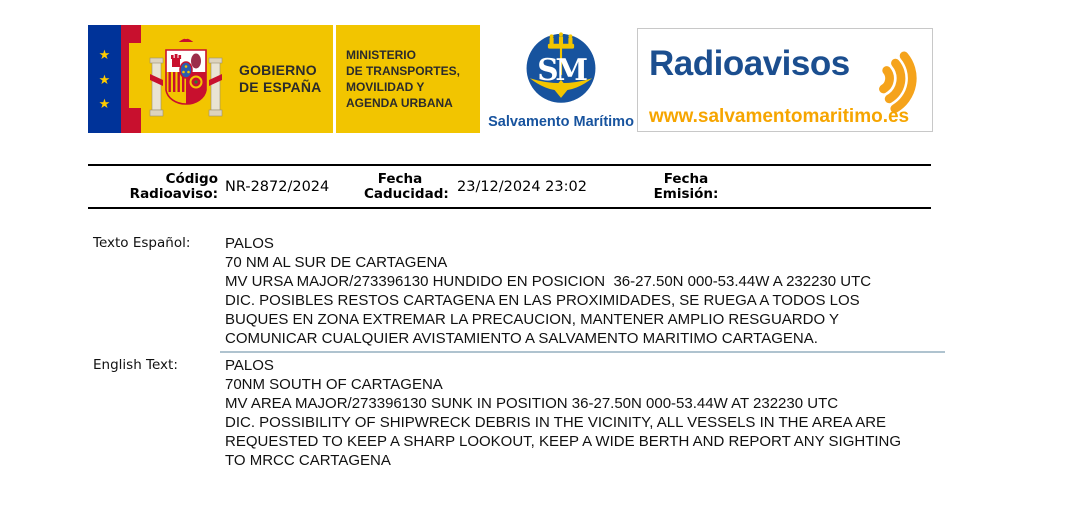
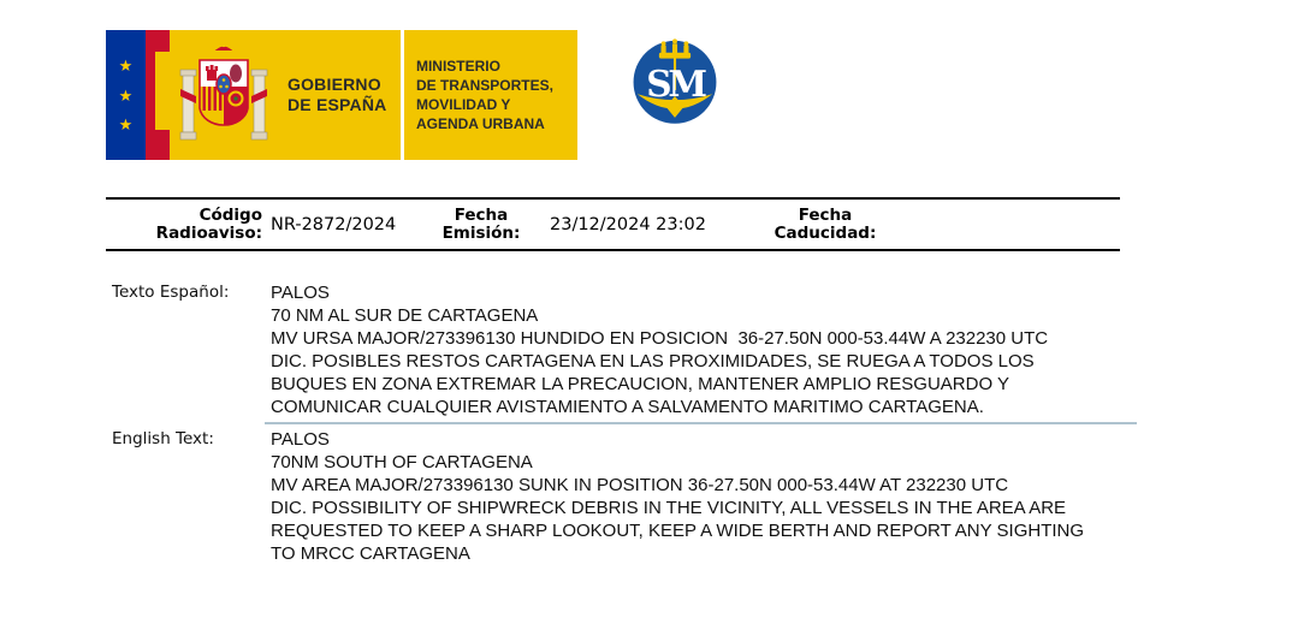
  ★
  ★
  ★
  GOBIERNO
  DE ESPAÑA
  MINISTERIO
  DE TRANSPORTES,
  MOVILIDAD Y
  AGENDA URBANA
  SM
- Salvamento Marítimo
- Radioavisos
- www.salvamentomaritimo.es
  Código Radioaviso:
  NR-2872/2024
- Fecha Caducidad:
+ Fecha Emisión:
  23/12/2024 23:02
- Fecha Emisión:
+ Fecha Caducidad:
  Texto Español:
  PALOS
  70 NM AL SUR DE CARTAGENA
  MV URSA MAJOR/273396130 HUNDIDO EN POSICION 36-27.50N 000-53.44W A 232230 UTC
  DIC. POSIBLES RESTOS CARTAGENA EN LAS PROXIMIDADES, SE RUEGA A TODOS LOS
  BUQUES EN ZONA EXTREMAR LA PRECAUCION, MANTENER AMPLIO RESGUARDO Y
  COMUNICAR CUALQUIER AVISTAMIENTO A SALVAMENTO MARITIMO CARTAGENA.
  English Text:
  PALOS
  70NM SOUTH OF CARTAGENA
  MV AREA MAJOR/273396130 SUNK IN POSITION 36-27.50N 000-53.44W AT 232230 UTC
  DIC. POSSIBILITY OF SHIPWRECK DEBRIS IN THE VICINITY, ALL VESSELS IN THE AREA ARE
  REQUESTED TO KEEP A SHARP LOOKOUT, KEEP A WIDE BERTH AND REPORT ANY SIGHTING
  TO MRCC CARTAGENA
